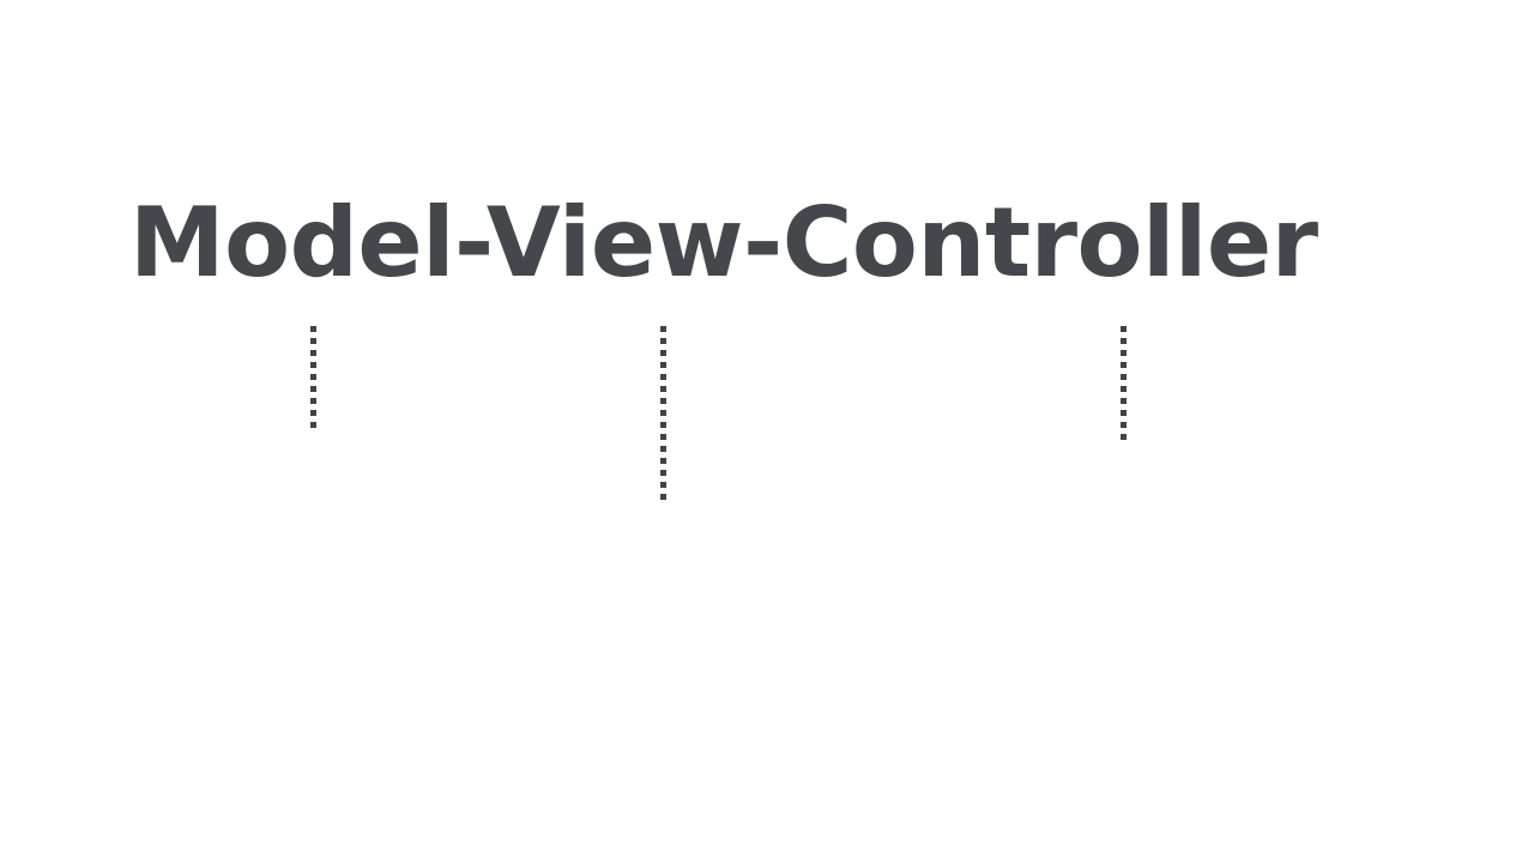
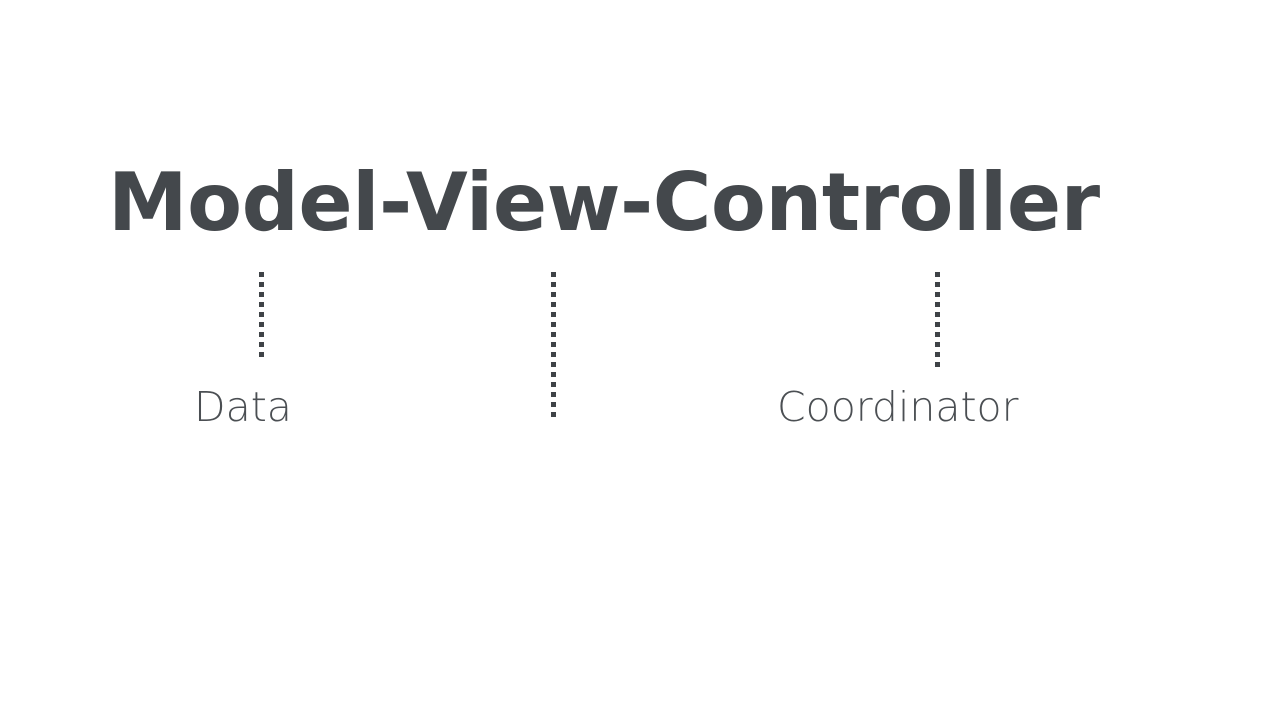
  Model-View-Controller
+ Data
+ Coordinator
